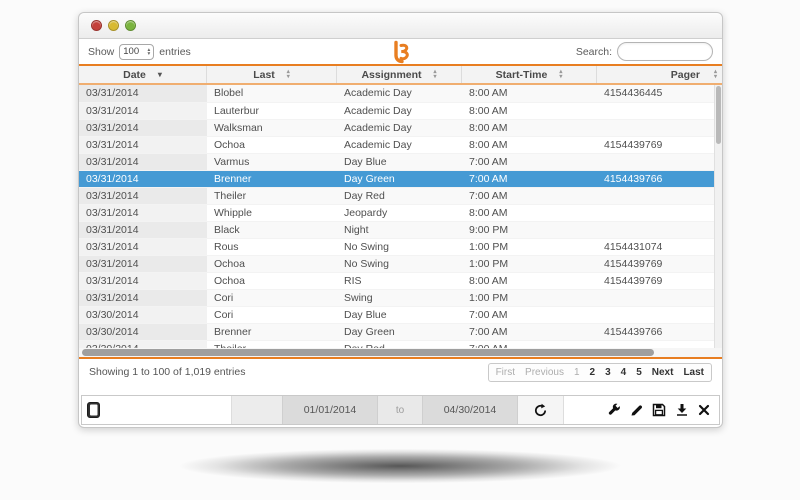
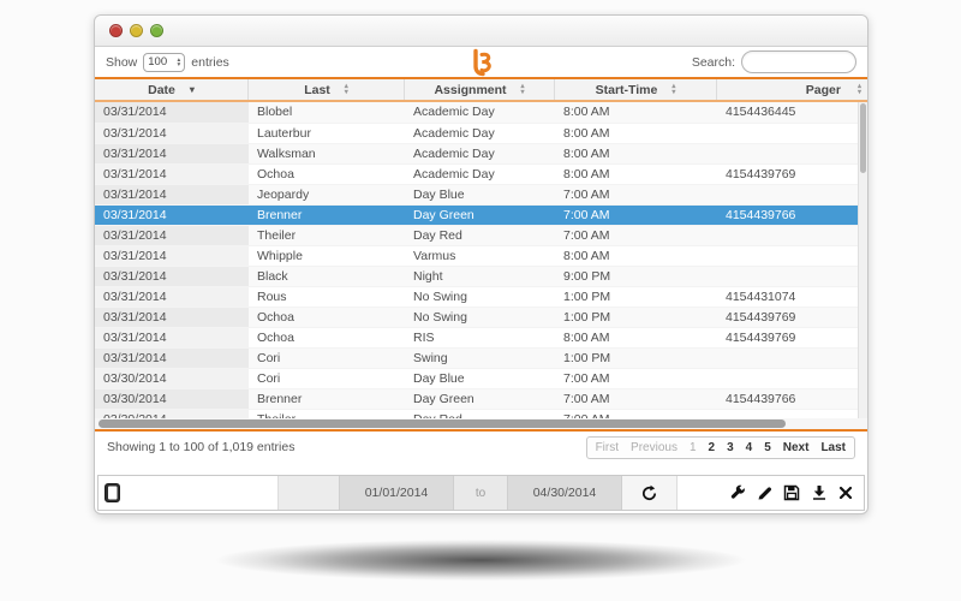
  Show
  100
  entries
  Search:
  Date
  ▾
  Last
  Assignment
  Start-Time
  Pager
  03/31/2014	Blobel	Academic Day	8:00 AM	4154436445
  03/31/2014	Lauterbur	Academic Day	8:00 AM
  03/31/2014	Walksman	Academic Day	8:00 AM
  03/31/2014	Ochoa	Academic Day	8:00 AM	4154439769
- 03/31/2014	Varmus	Day Blue	7:00 AM
+ 03/31/2014	Jeopardy	Day Blue	7:00 AM
  03/31/2014	Brenner	Day Green	7:00 AM	4154439766
  03/31/2014	Theiler	Day Red	7:00 AM
- 03/31/2014	Whipple	Jeopardy	8:00 AM
+ 03/31/2014	Whipple	Varmus	8:00 AM
  03/31/2014	Black	Night	9:00 PM
  03/31/2014	Rous	No Swing	1:00 PM	4154431074
  03/31/2014	Ochoa	No Swing	1:00 PM	4154439769
  03/31/2014	Ochoa	RIS	8:00 AM	4154439769
  03/31/2014	Cori	Swing	1:00 PM
  03/30/2014	Cori	Day Blue	7:00 AM
  03/30/2014	Brenner	Day Green	7:00 AM	4154439766
  Showing 1 to 100 of 1,019 entries
  First
  Previous
  1
  2
  3
  4
  5
  Next
  Last
  01/01/2014
  to
  04/30/2014
